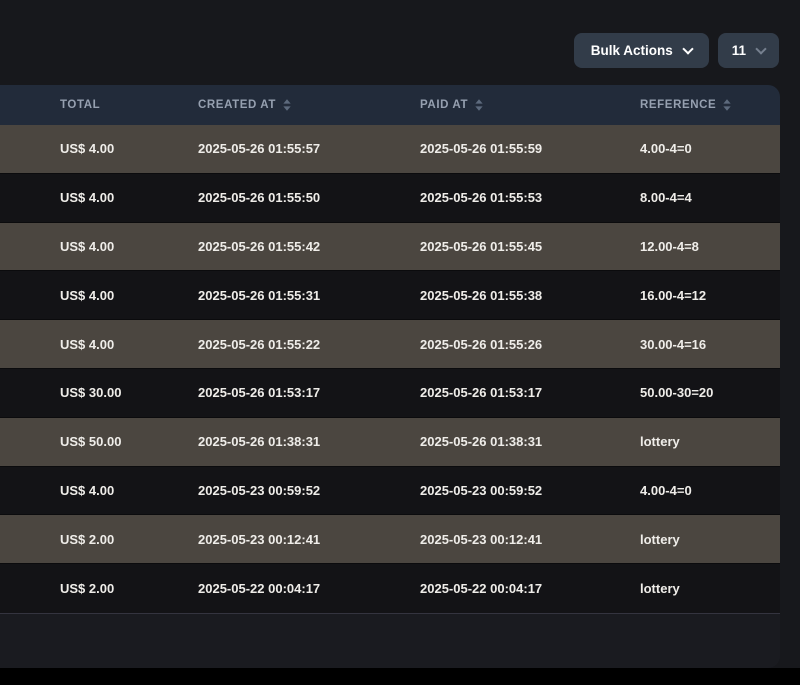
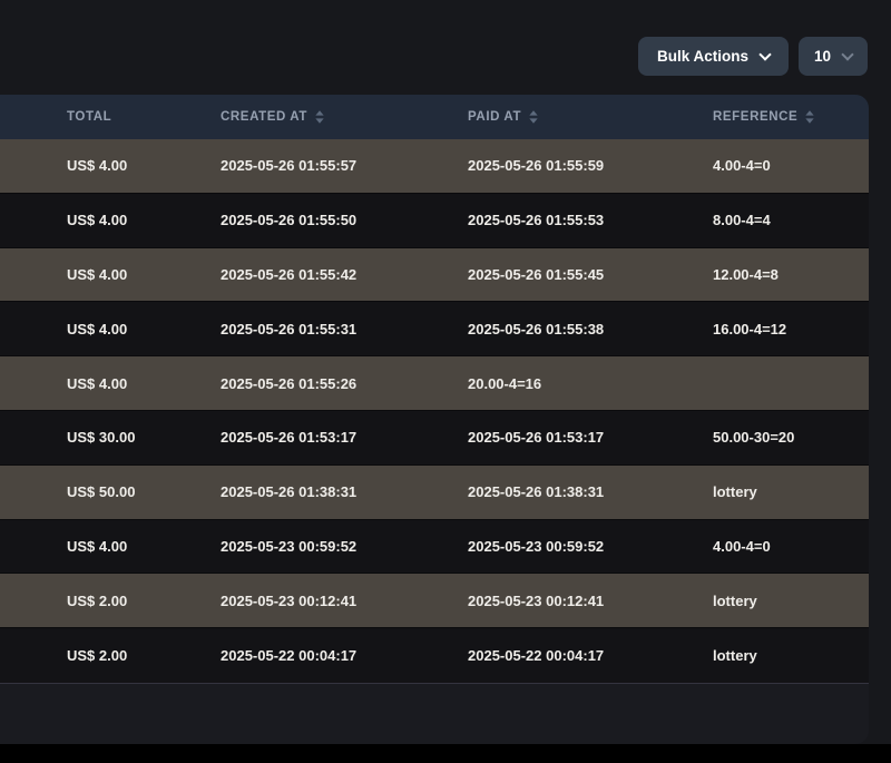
  Bulk Actions
- 11
+ 10
  TOTAL
  CREATED AT
  PAID AT
  REFERENCE
  US$ 4.00
  2025-05-26 01:55:57
  2025-05-26 01:55:59
  4.00-4=0
  US$ 4.00
  2025-05-26 01:55:50
  2025-05-26 01:55:53
  8.00-4=4
  US$ 4.00
  2025-05-26 01:55:42
  2025-05-26 01:55:45
  12.00-4=8
  US$ 4.00
  2025-05-26 01:55:31
  2025-05-26 01:55:38
  16.00-4=12
  US$ 4.00
- 2025-05-26 01:55:22
  2025-05-26 01:55:26
- 30.00-4=16
+ 20.00-4=16
  US$ 30.00
  2025-05-26 01:53:17
  2025-05-26 01:53:17
  50.00-30=20
  US$ 50.00
  2025-05-26 01:38:31
  2025-05-26 01:38:31
  lottery
  US$ 4.00
  2025-05-23 00:59:52
  2025-05-23 00:59:52
  4.00-4=0
  US$ 2.00
  2025-05-23 00:12:41
  2025-05-23 00:12:41
  lottery
  US$ 2.00
  2025-05-22 00:04:17
  2025-05-22 00:04:17
  lottery
